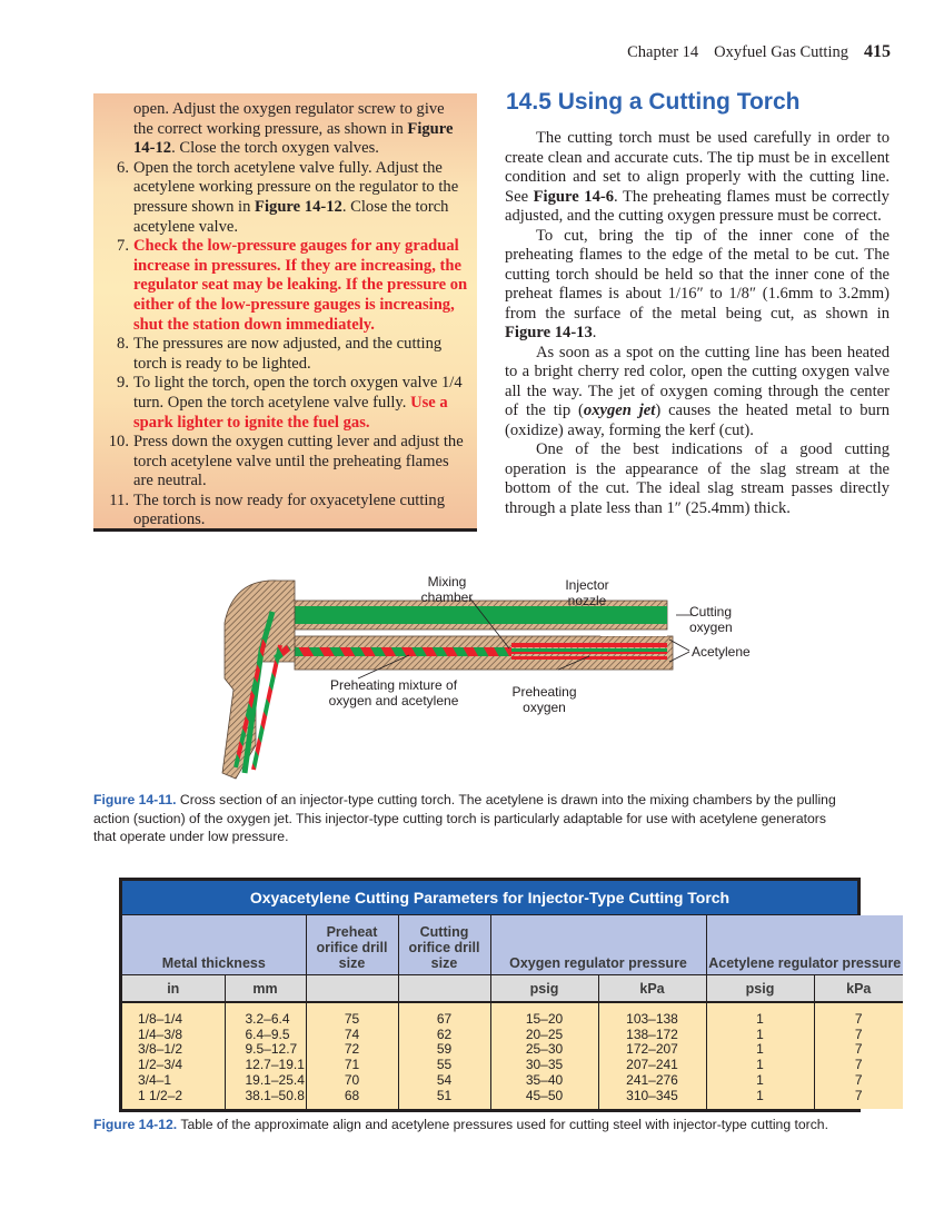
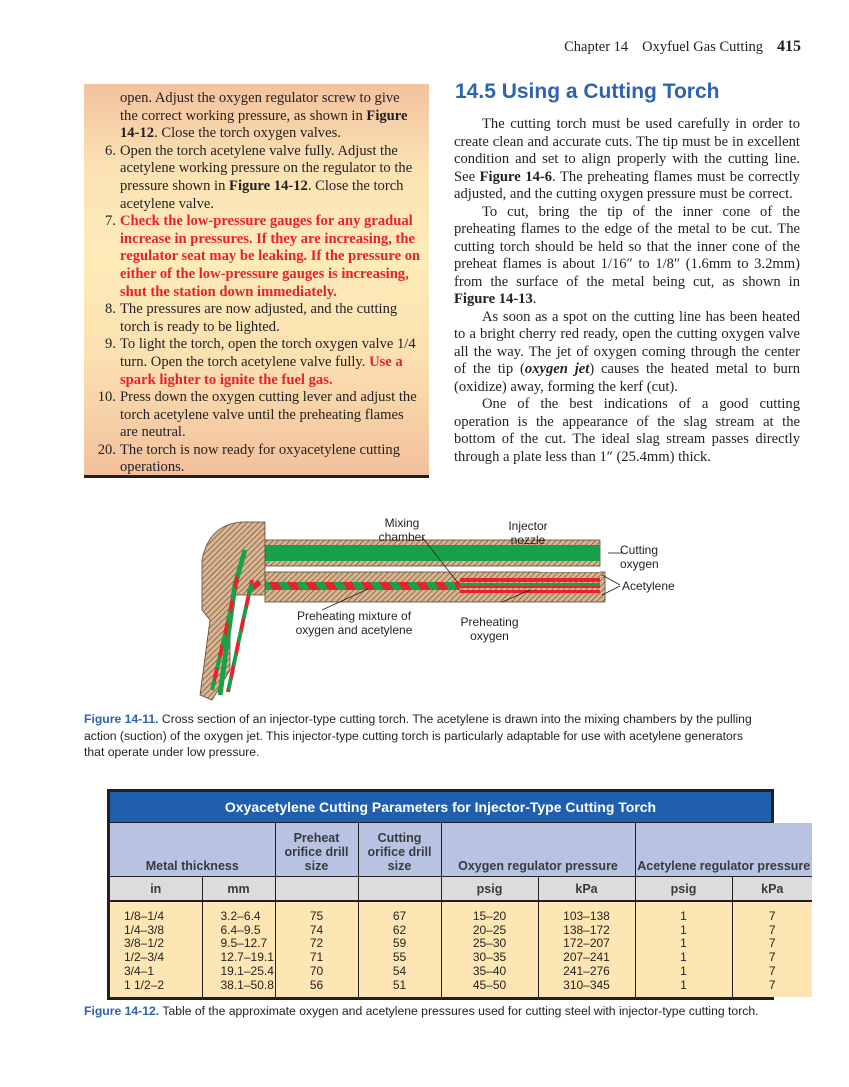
  Chapter 14 Oxyfuel Gas Cutting 415
  open. Adjust the oxygen regulator screw to give the correct working pressure, as shown in Figure 14-12. Close the torch oxygen valves.
  6.
  Open the torch acetylene valve fully. Adjust the acetylene working pressure on the regu­lator to the pressure shown in Figure 14-12. Close the torch acetylene valve.
  7.
  Check the low-pressure gauges for any gradual increase in pressures. If they are increasing, the regulator seat may be leaking. If the pres­sure on either of the low-pressure gauges is increasing, shut the station down immediately.
  8.
  The pressures are now adjusted, and the cutting torch is ready to be lighted.
  9.
  To light the torch, open the torch oxygen valve 1/4 turn. Open the torch acetylene valve fully. Use a spark lighter to ignite the fuel gas.
  10.
  Press down the oxygen cutting lever and adjust the torch acetylene valve until the preheating flames are neutral.
- 11.
+ 20.
  The torch is now ready for oxyacetylene cutting operations.
  14.5 Using a Cutting Torch
  The cutting torch must be used carefully in order to create clean and accurate cuts. The tip must be in excellent condition and set to align properly with the cutting line. See Figure 14-6. The preheating flames must be correctly adjusted, and the cutting oxygen pressure must be correct.
  To cut, bring the tip of the inner cone of the preheating flames to the edge of the metal to be cut. The cutting torch should be held so that the inner cone of the preheat flames is about 1/16″ to 1/8″ (1.6mm to 3.2mm) from the surface of the metal being cut, as shown in Figure 14-13.
- As soon as a spot on the cutting line has been heated to a bright cherry red color, open the cutting oxygen valve all the way. The jet of oxygen coming through the center of the tip (oxygen jet) causes the heated metal to burn (oxidize) away, forming the kerf (cut).
+ As soon as a spot on the cutting line has been heated to a bright cherry red ready, open the cutting oxygen valve all the way. The jet of oxygen coming through the center of the tip (oxygen jet) causes the heated metal to burn (oxidize) away, forming the kerf (cut).
  One of the best indications of a good cutting operation is the appearance of the slag stream at the bottom of the cut. The ideal slag stream passes directly through a plate less than 1″ (25.4mm) thick.
  Mixing chamber
  Injector nozzle
  Cutting oxygen
  Acetylene
  Preheating mixture of oxygen and acetylene
  Preheating oxygen
  Figure 14-11. Cross section of an injector-type cutting torch. The acetylene is drawn into the mixing chambers by the pulling action (suction) of the oxygen jet. This injector-type cutting torch is particularly adaptable for use with acetylene generators that operate under low pressure.
  Oxyacetylene Cutting Parameters for Injector-Type Cutting Torch
  Metal thickness	Preheat orifice drill size	Cutting orifice drill size	Oxygen regulator pressure	Acetylene regulator pressure
  in	mm			psig	kPa	psig	kPa
- 1/8–1/41/4–3/83/8–1/21/2–3/43/4–11 1/2–2	3.2–6.46.4–9.59.5–12.712.7–19.119.1–25.438.1–50.8	757472717068	676259555451	15–2020–2525–3030–3535–4045–50	103–138138–172172–207207–241241–276310–345	111111	777777
+ 1/8–1/41/4–3/83/8–1/21/2–3/43/4–11 1/2–2	3.2–6.46.4–9.59.5–12.712.7–19.119.1–25.438.1–50.8	757472717056	676259555451	15–2020–2525–3030–3535–4045–50	103–138138–172172–207207–241241–276310–345	111111	777777
- Figure 14-12. Table of the approximate align and acetylene pressures used for cutting steel with injector-type cutting torch.
+ Figure 14-12. Table of the approximate oxygen and acetylene pressures used for cutting steel with injector-type cutting torch.
